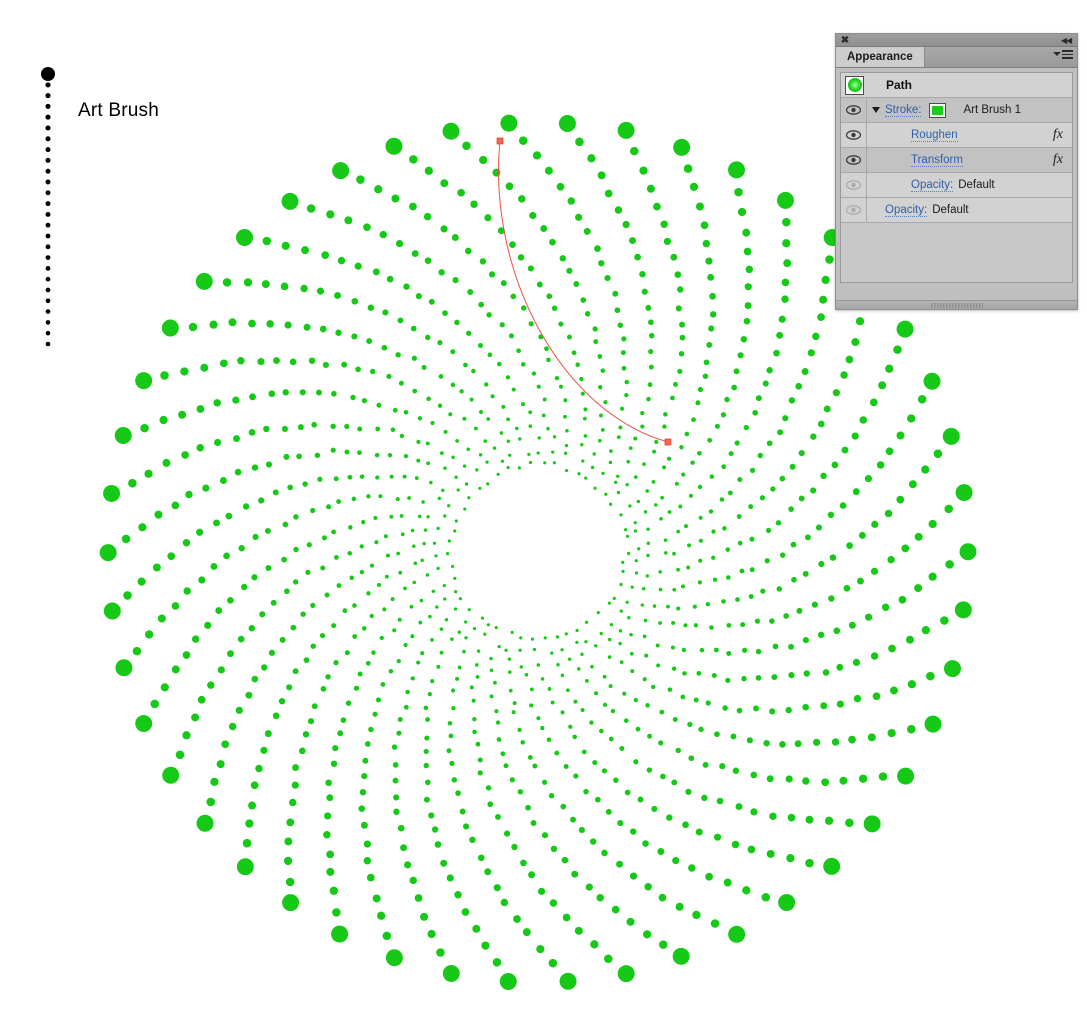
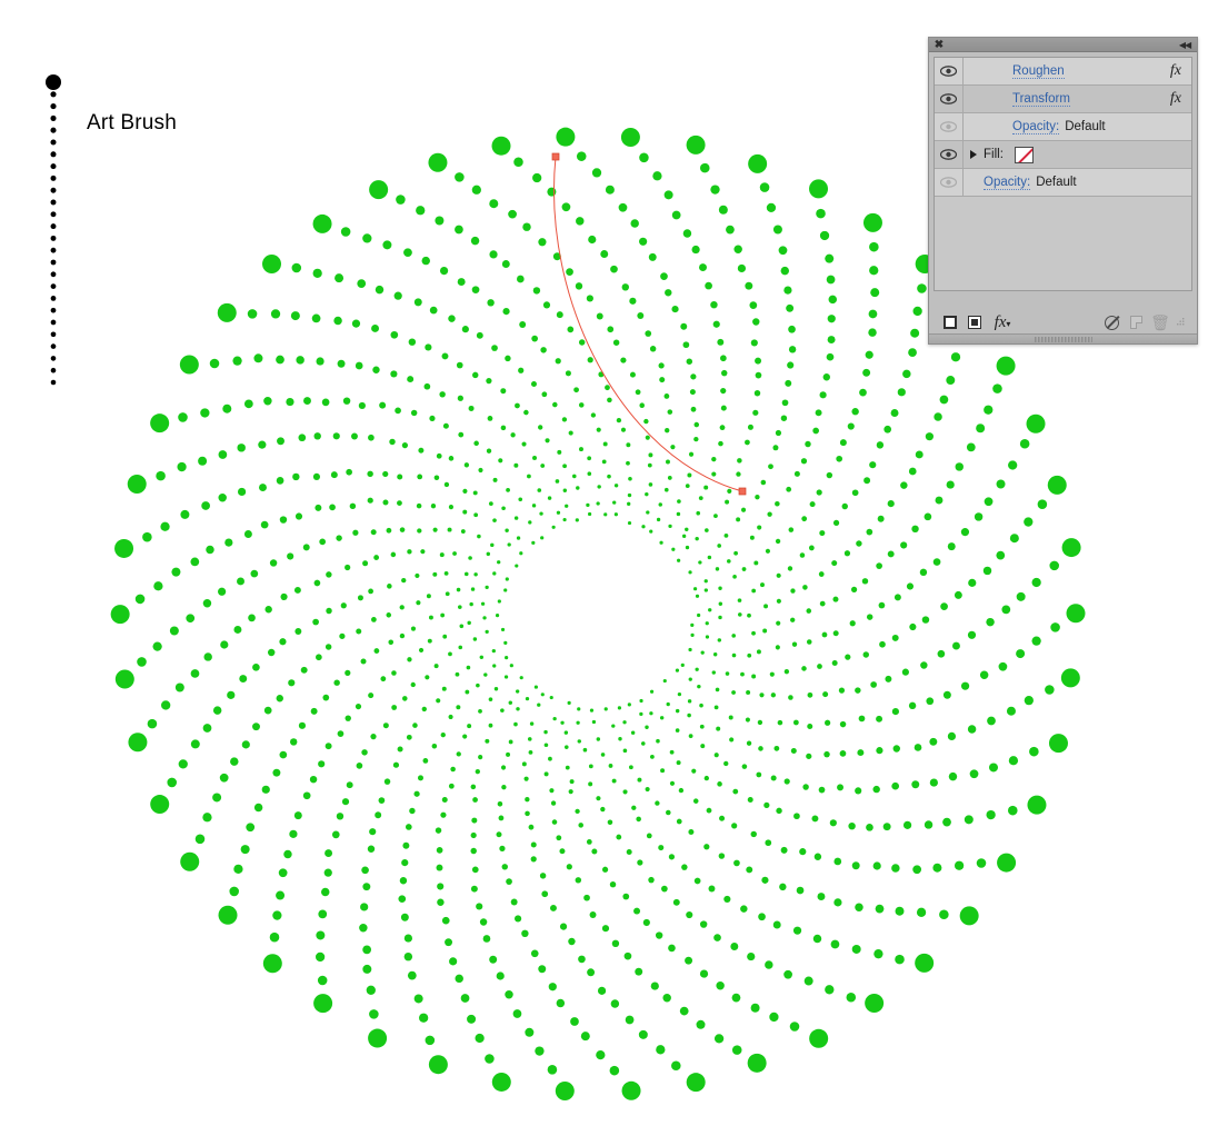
  Art Brush
  ✖
  ◀◀
- Appearance
- Path
- Stroke:
- Art Brush 1
  Roughen
  fx
  Transform
  fx
  Opacity:
  Default
+ Fill:
  Opacity:
  Default
+ fx▾
+ 🗑
